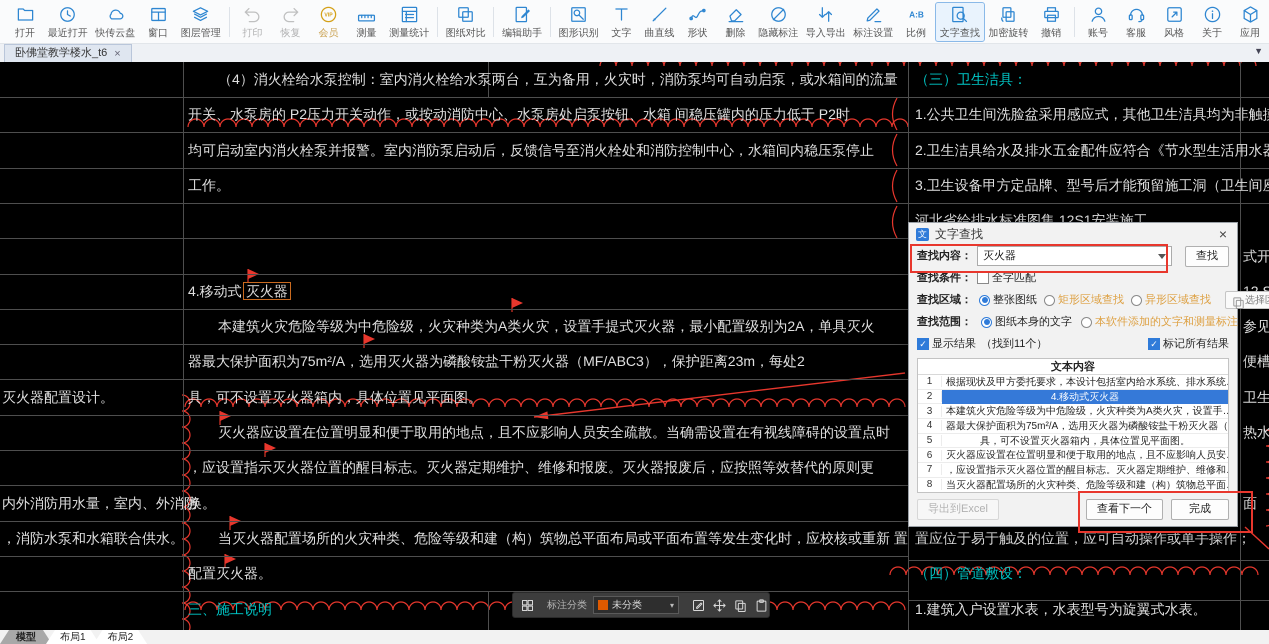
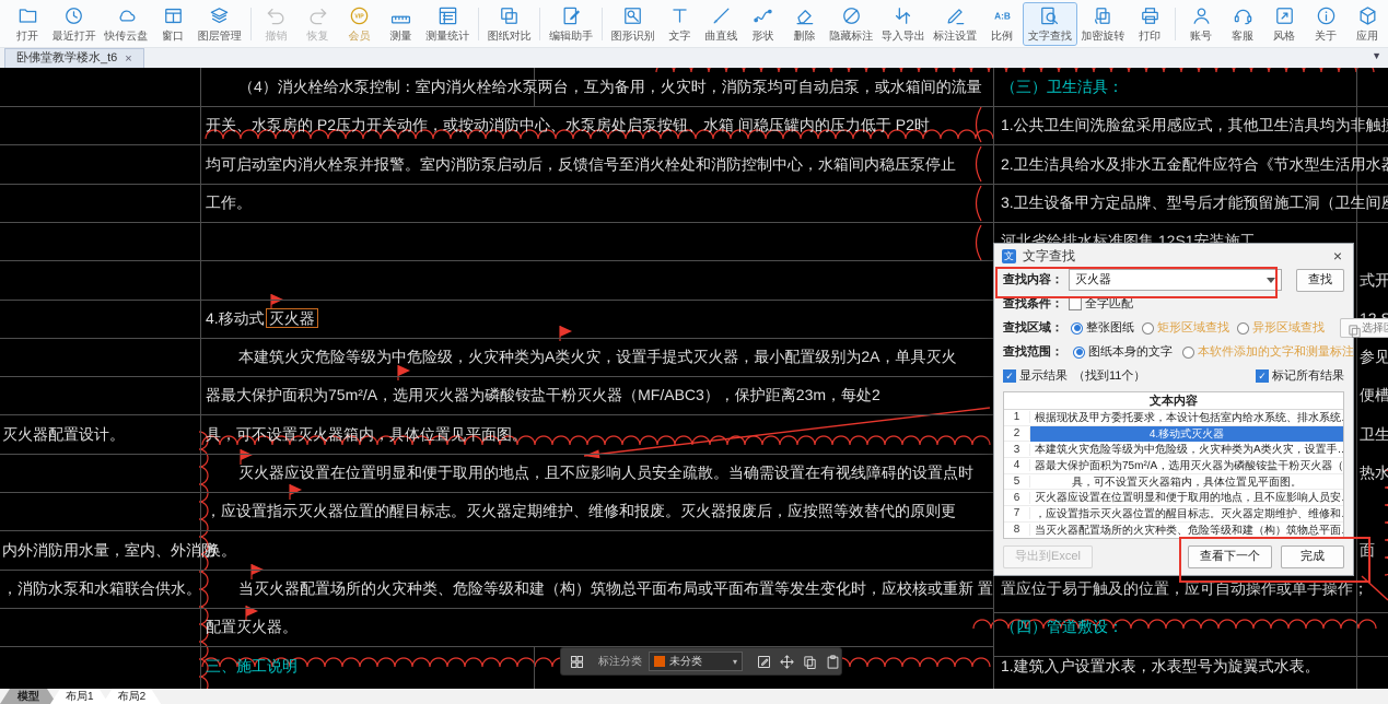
  打开
  最近打开
  快传云盘
  窗口
  图层管理
- 打印
+ 撤销
  恢复
  会员
  测量
  测量统计
  图纸对比
  编辑助手
  图形识别
  文字
  曲直线
  形状
  删除
  隐藏标注
  导入导出
  标注设置
  A:B
  比例
  文字查找
  加密旋转
- 撤销
+ 打印
  账号
  客服
  风格
  关于
  应用
  卧佛堂教学楼水_t6
  ×
  ▼
  标注分类
  未分类
  ▾
  （4）消火栓给水泵控制：室内消火栓给水泵两台，互为备用，火灾时，消防泵均可自动启泵，或水箱间的流量
  开关、水泵房的 P2压力开关动作，或按动消防中心、水泵房处启泵按钮、水箱 间稳压罐内的压力低于 P2时
  均可启动室内消火栓泵并报警。室内消防泵启动后，反馈信号至消火栓处和消防控制中心，水箱间内稳压泵停止
  工作。
  4.移动式 灭火器
  本建筑火灾危险等级为中危险级，火灾种类为A类火灾，设置手提式灭火器，最小配置级别为2A，单具灭火
  器最大保护面积为75m²/A，选用灭火器为磷酸铵盐干粉灭火器（MF/ABC3），保护距离23m，每处2
  具，可不设置灭火器箱内，具体位置见平面图。
  灭火器应设置在位置明显和便于取用的地点，且不应影响人员安全疏散。当确需设置在有视线障碍的设置点时
  ，应设置指示灭火器位置的醒目标志。灭火器定期维护、维修和报废。灭火器报废后，应按照等效替代的原则更
  换。
  当灭火器配置场所的火灾种类、危险等级和建（构）筑物总平面布局或平面布置等发生变化时，应校核或重新 置
  配置灭火器。
  三、施工说明
  灭火器配置设计。
  内外消防用水量，室内、外消防
  ，消防水泵和水箱联合供水。
  （三）卫生洁具：
  1.公共卫生间洗脸盆采用感应式，其他卫生洁具均为非触
  2.卫生洁具给水及排水五金配件应符合《节水型生活用水
  3.卫生设备甲方定品牌、型号后才能预留施工洞（卫生间
  河北省给排水标准图集 12S1安装施工
  置应位于易于触及的位置，应可自动操作或单手操作；
  （四）管道敷设：
  1.建筑入户设置水表，水表型号为旋翼式水表。
  式开
  便槽
  卫生
  热水
  面
  文
  文字查找
  ×
  查找内容：
  灭火器
  查找
  查找条件：
  全字匹配
  查找区域：
  整张图纸
  矩形区域查找
  异形区域查找
  查找范围：
  图纸本身的文字
  本软件添加的文字和测量标注
  ✓
  显示结果
  （找到11个）
  ✓
  标记所有结果
  文本内容
  1
  根据现状及甲方委托要求，本设计包括室内给水系统、排水系统
  2
  4.移动式灭火器
  3
  本建筑火灾危险等级为中危险级，火灾种类为A类火灾，设置手…
  4
  器最大保护面积为75m²/A，选用灭火器为磷酸铵盐干粉灭火器（
  5
  具，可不设置灭火器箱内，具体位置见平面图。
  6
  灭火器应设置在位置明显和便于取用的地点，且不应影响人员安
  7
  ，应设置指示灭火器位置的醒目标志。灭火器定期维护、维修和
  8
  当灭火器配置场所的火灾种类、危险等级和建（构）筑物总平面
  导出到Excel
  查看下一个
  完成
  模型
  布局1
  布局2
